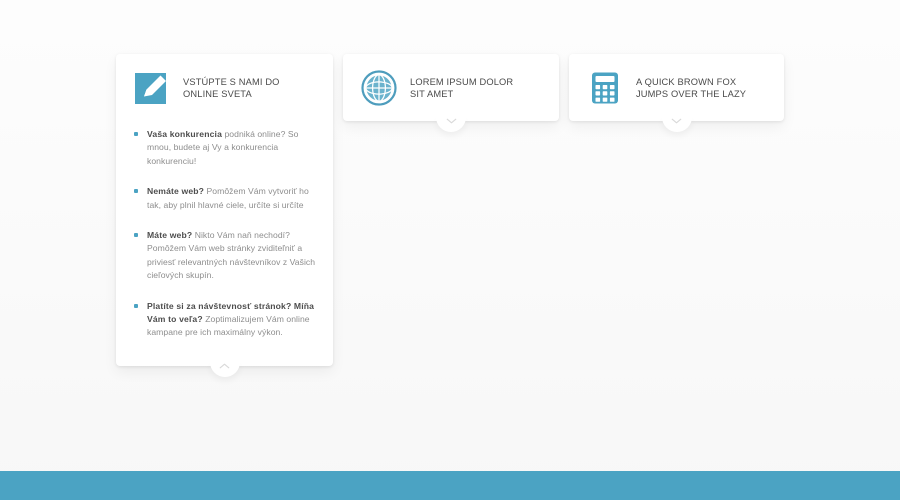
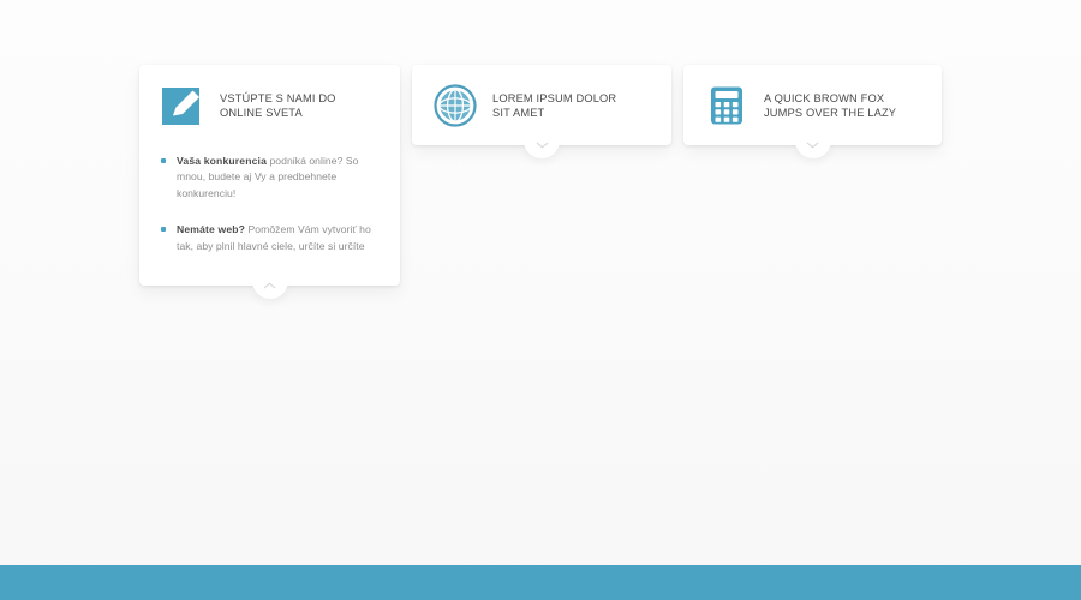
  VSTÚPTE S NAMI DO
  ONLINE SVETA
- Vaša konkurencia podniká online? So mnou, budete aj Vy a konkurencia konkurenciu!
+ Vaša konkurencia podniká online? So mnou, budete aj Vy a predbehnete konkurenciu!
  Nemáte web? Pomôžem Vám vytvoriť ho tak, aby plnil hlavné ciele, určíte si určíte
- Máte web? Nikto Vám naň nechodí? Pomôžem Vám web stránky zviditeľniť a priviesť relevantných návštevníkov z Vašich cieľových skupín.
- Platíte si za návštevnosť stránok? Míňa Vám to veľa? Zoptimalizujem Vám online kampane pre ich maximálny výkon.
  LOREM IPSUM DOLOR
  SIT AMET
  A QUICK BROWN FOX
  JUMPS OVER THE LAZY
